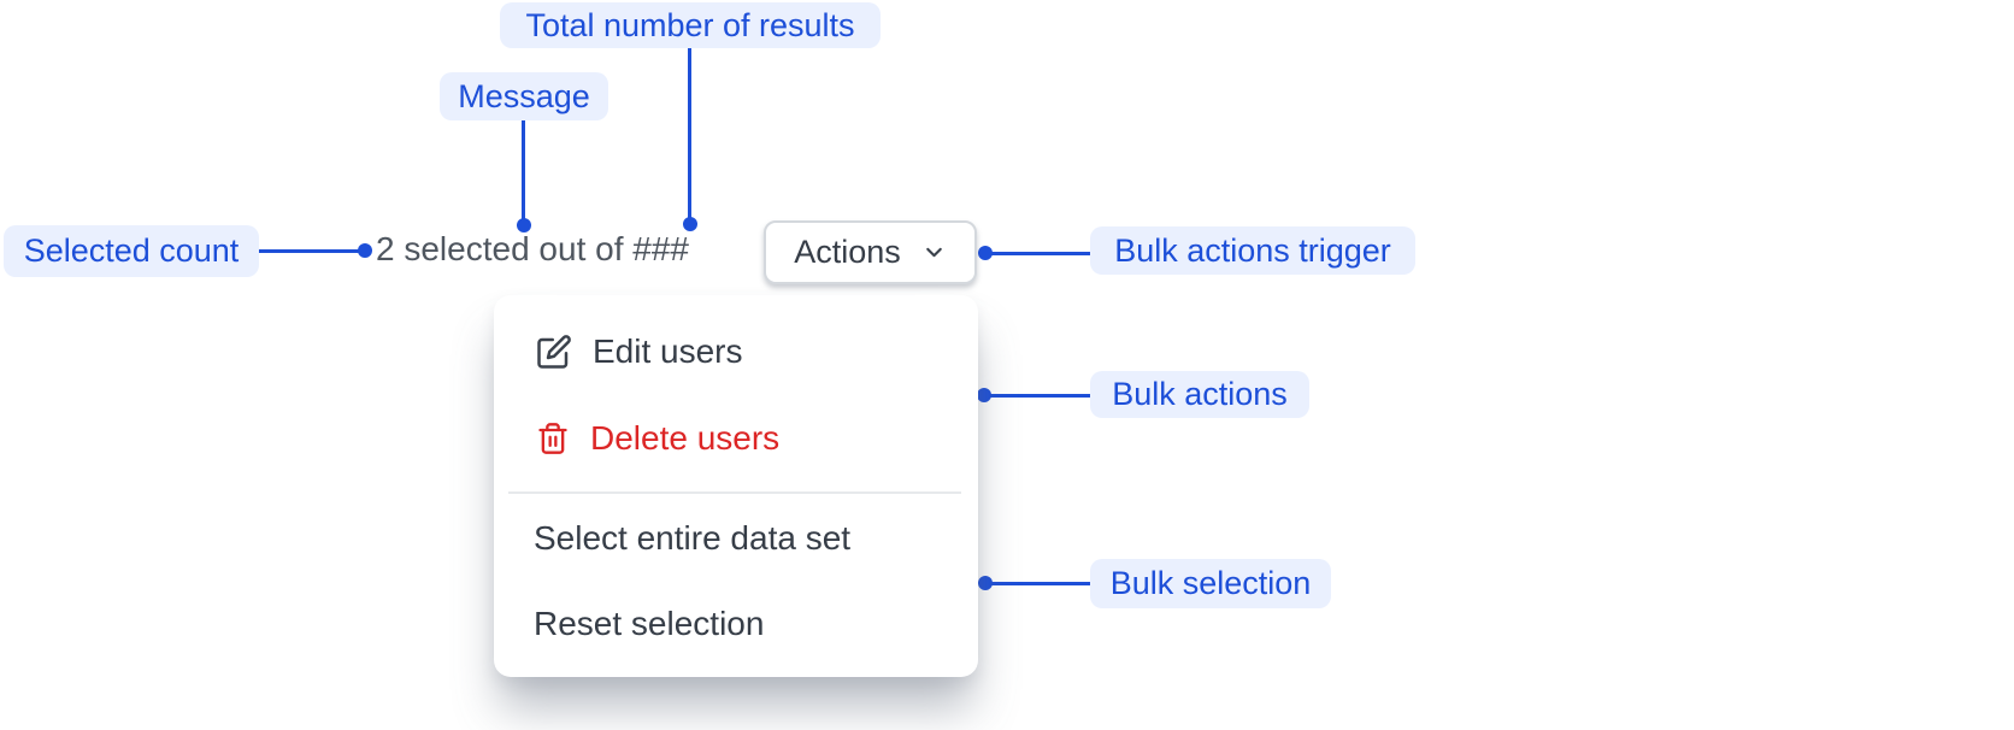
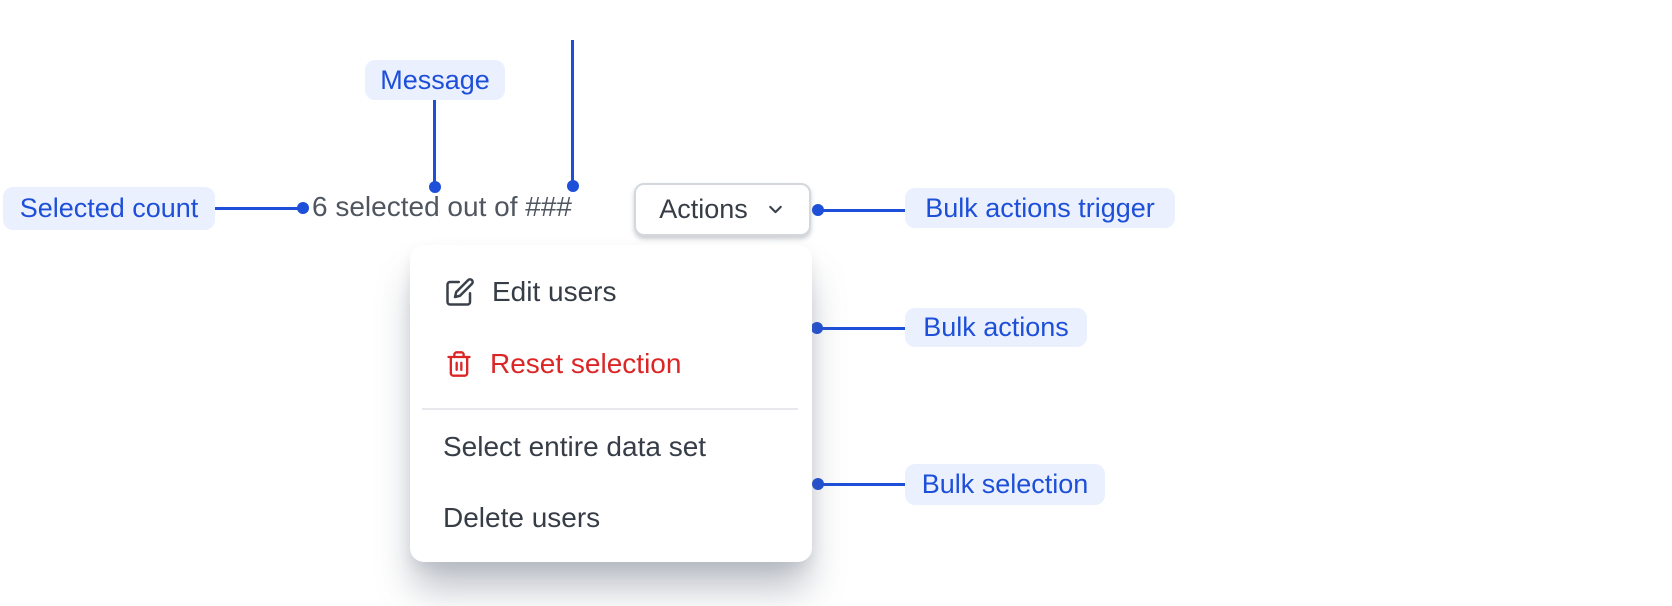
- Total number of results
  Message
  Selected count
  Bulk actions trigger
  Bulk actions
  Bulk selection
- 2 selected out of ###
+ 6 selected out of ###
  Actions
  Edit users
- Delete users
+ Reset selection
  Select entire data set
- Reset selection
+ Delete users
